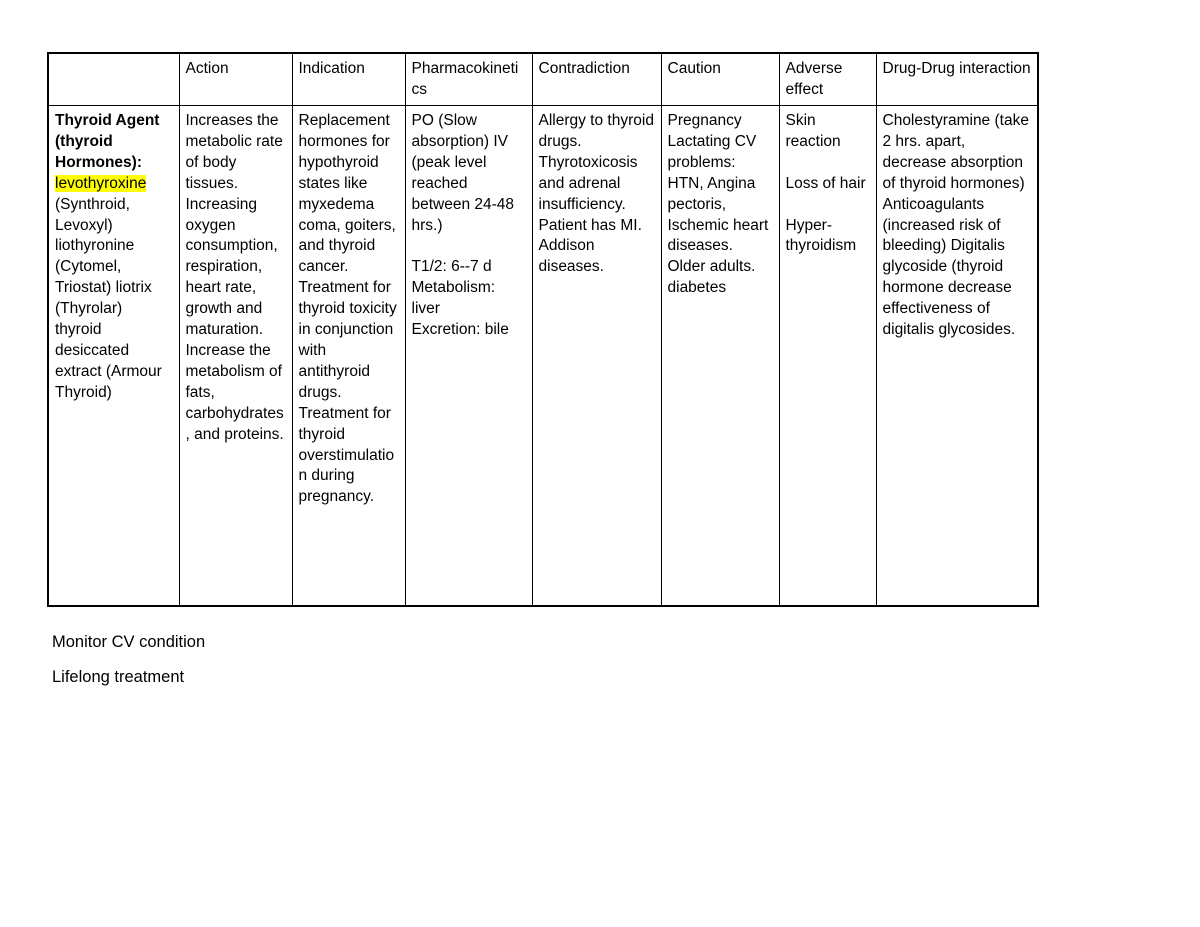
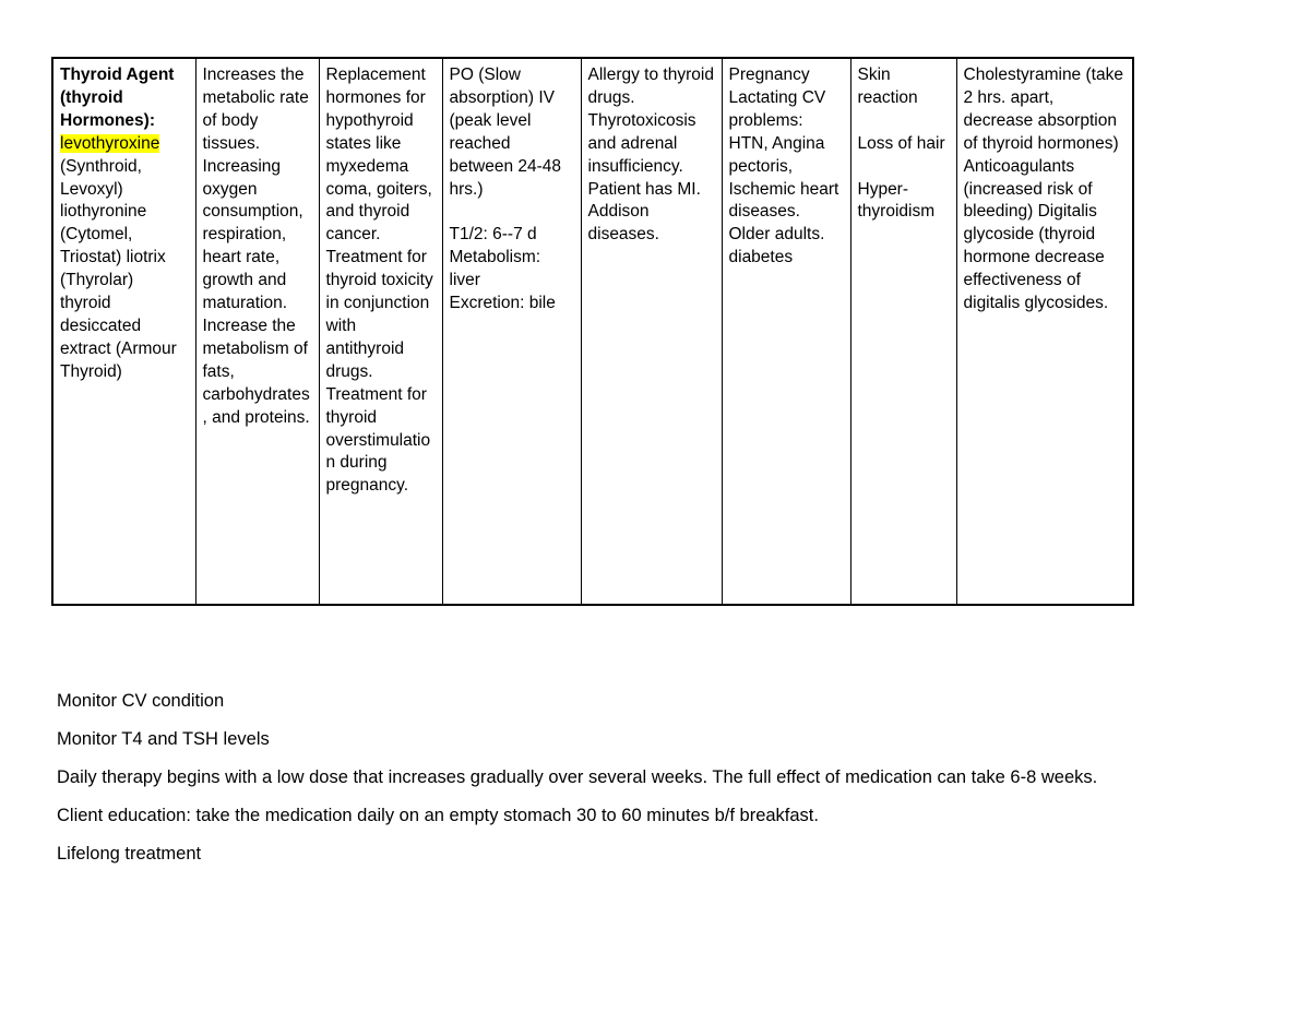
- 	Action	Indication	Pharmacokinetics	Contradiction	Caution	Adverse effect	Drug-Drug interaction
  Thyroid Agent (thyroid Hormones):levothyroxine(Synthroid, Levoxyl) liothyronine (Cytomel, Triostat) liotrix (Thyrolar) thyroid desiccated extract (Armour Thyroid)	Increases the metabolic rate of body tissues. Increasing oxygen consumption, respiration, heart rate, growth and maturation. Increase the metabolism of fats, carbohydrates, and proteins.	Replacement hormones for hypothyroid states like myxedema coma, goiters, and thyroid cancer. Treatment for thyroid toxicity in conjunction with antithyroid drugs. Treatment for thyroid overstimulation during pregnancy.	PO (Slow absorption) IV (peak level reached between 24-48 hrs.) T1/2: 6--7 d Metabolism: liver Excretion: bile	Allergy to thyroid drugs. Thyrotoxicosis and adrenal insufficiency. Patient has MI. Addison diseases.	Pregnancy Lactating CV problems: HTN, Angina pectoris, Ischemic heart diseases. Older adults. diabetes	Skin reaction Loss of hair Hyper-thyroidism	Cholestyramine (take 2 hrs. apart, decrease absorption of thyroid hormones) Anticoagulants (increased risk of bleeding) Digitalis glycoside (thyroid hormone decrease effectiveness of digitalis glycosides.
  Monitor CV condition
+ Monitor T4 and TSH levels
+ Daily therapy begins with a low dose that increases gradually over several weeks. The full effect of medication can take 6-8 weeks.
+ Client education: take the medication daily on an empty stomach 30 to 60 minutes b/f breakfast.
  Lifelong treatment
